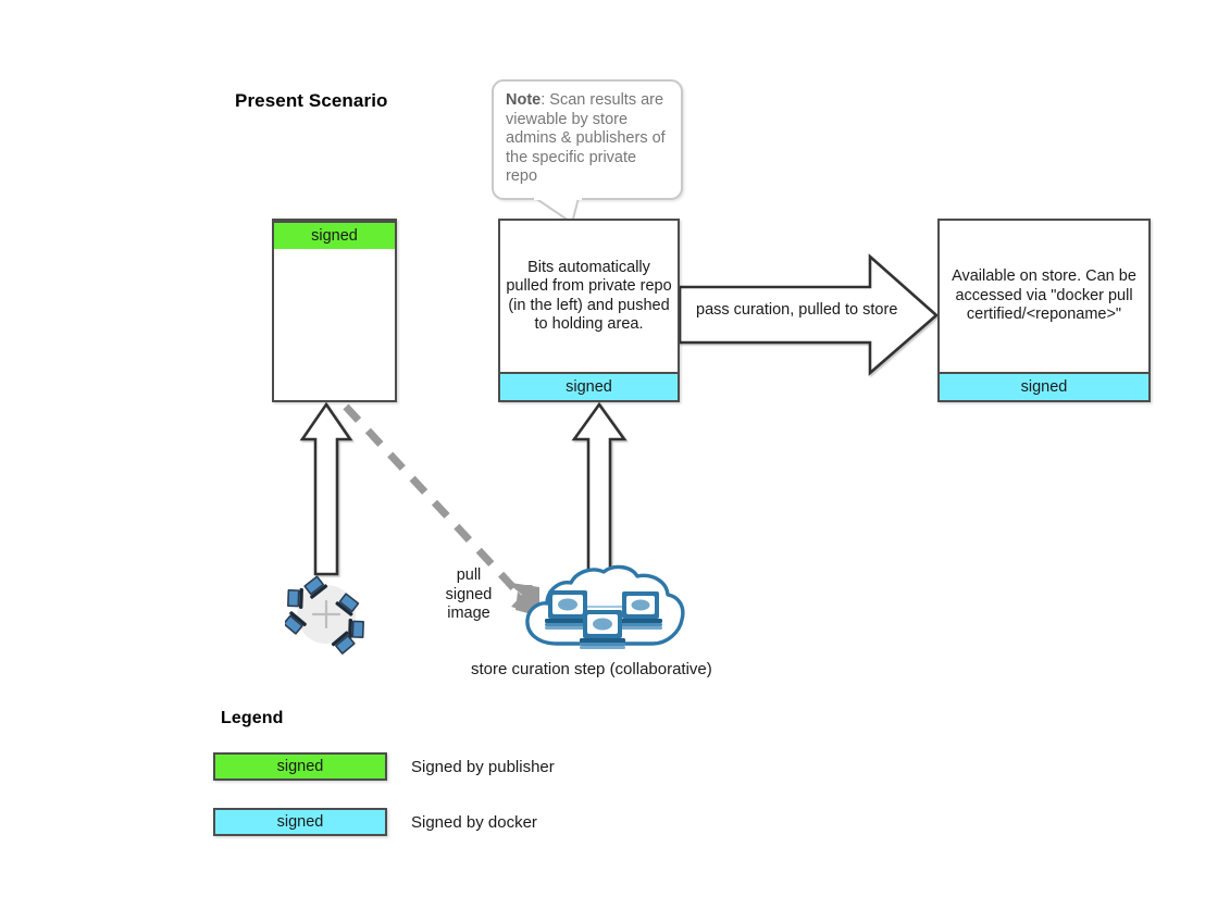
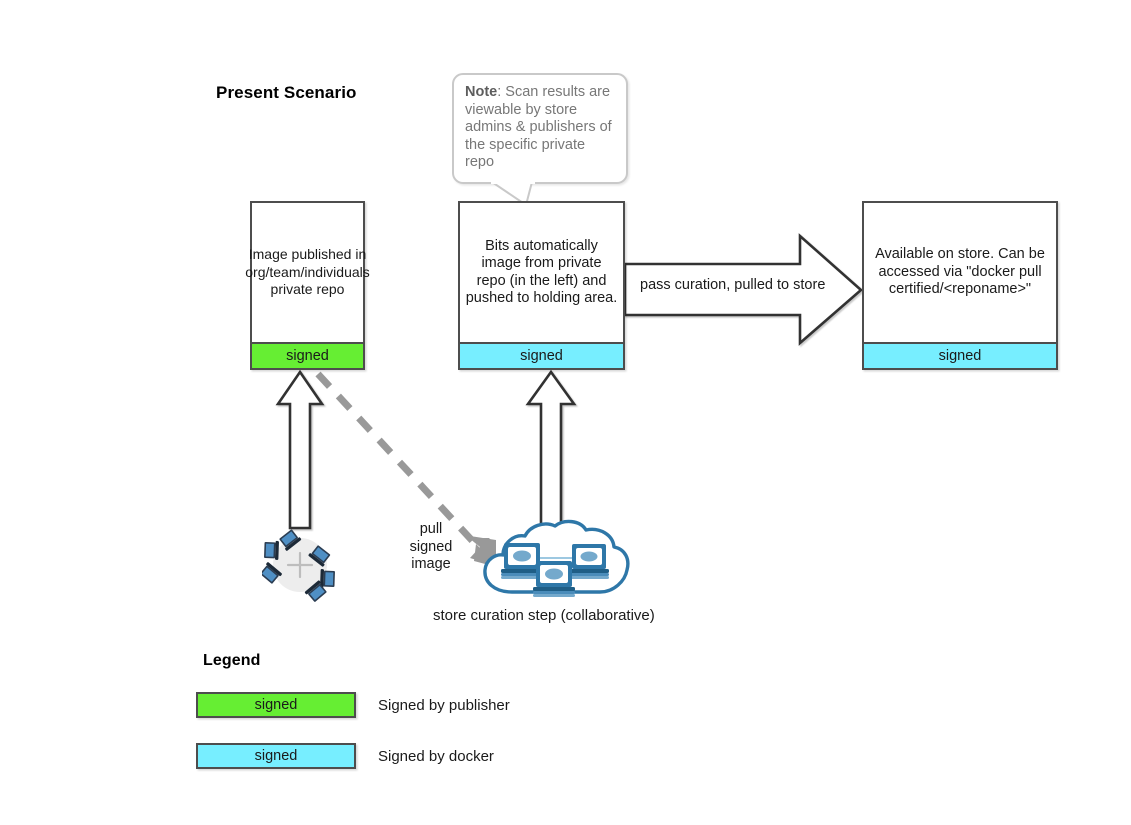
  Present Scenario
  Note: Scan results are viewable by store admins & publishers of the specific private repo
+ Image published in org/team/individuals private repo
  signed
- Bits automatically pulled from private repo (in the left) and pushed to holding area.
+ Bits automatically image from private repo (in the left) and pushed to holding area.
  signed
  Available on store. Can be accessed via "docker pull certified/<reponame>"
  signed
  pass curation, pulled to store
  pull signed image
  store curation step (collaborative)
  Legend
  signed
  Signed by publisher
  signed
  Signed by docker
